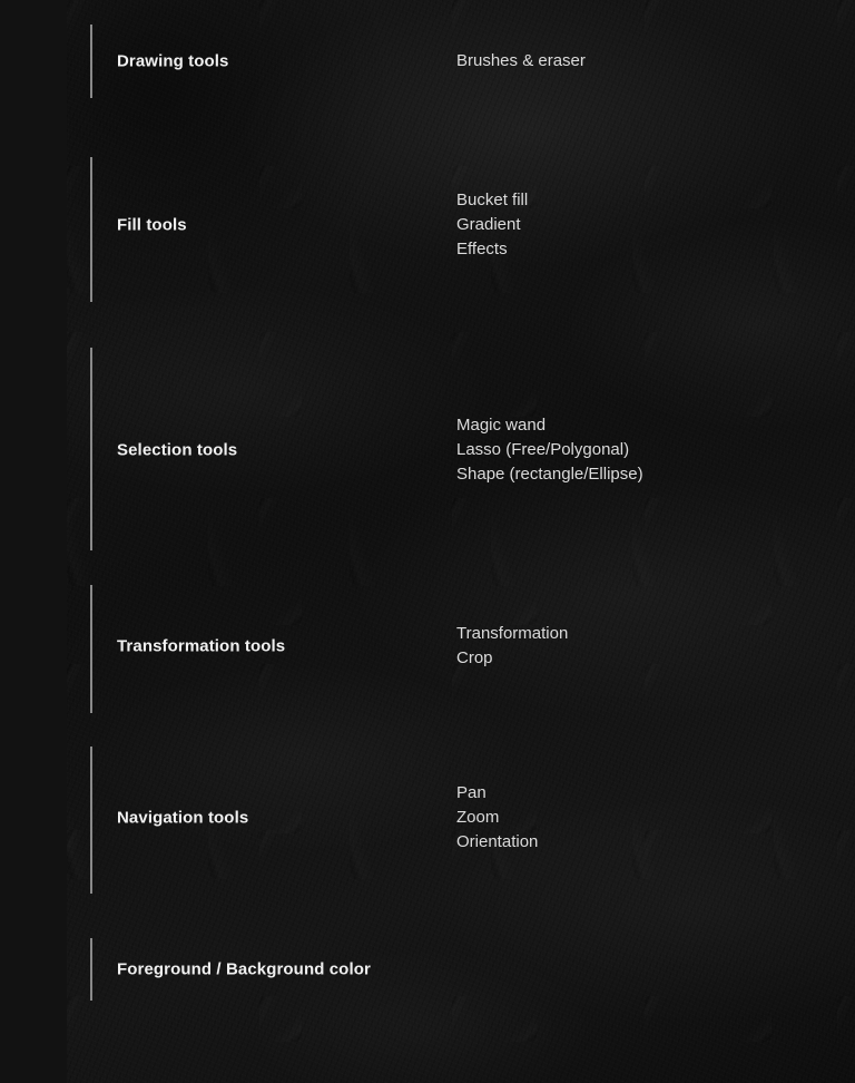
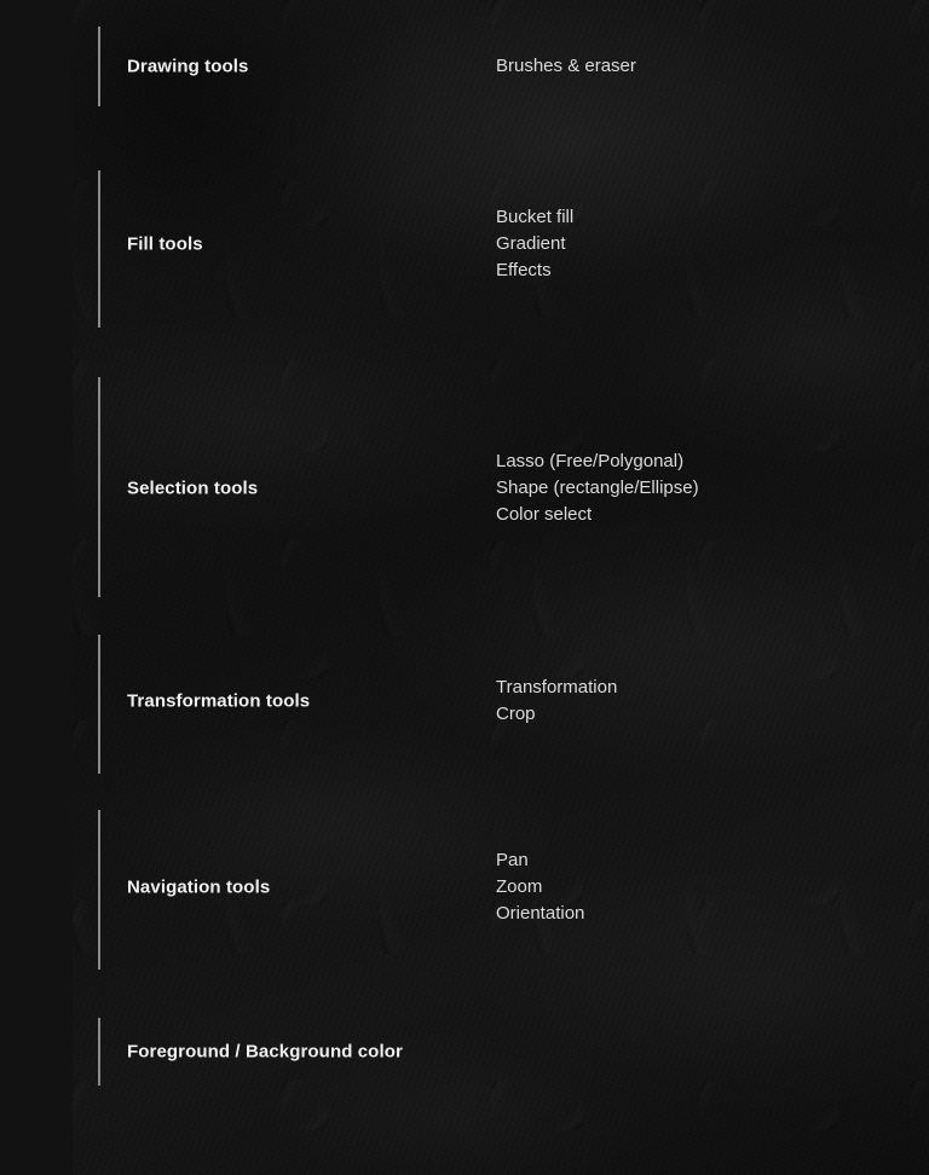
  Drawing tools
  Brushes & eraser
  Fill tools
  Bucket fill
  Gradient
  Effects
  Selection tools
- Magic wand
  Lasso (Free/Polygonal)
  Shape (rectangle/Ellipse)
+ Color select
  Transformation tools
  Transformation
  Crop
  Navigation tools
  Pan
  Zoom
  Orientation
  Foreground / Background color
